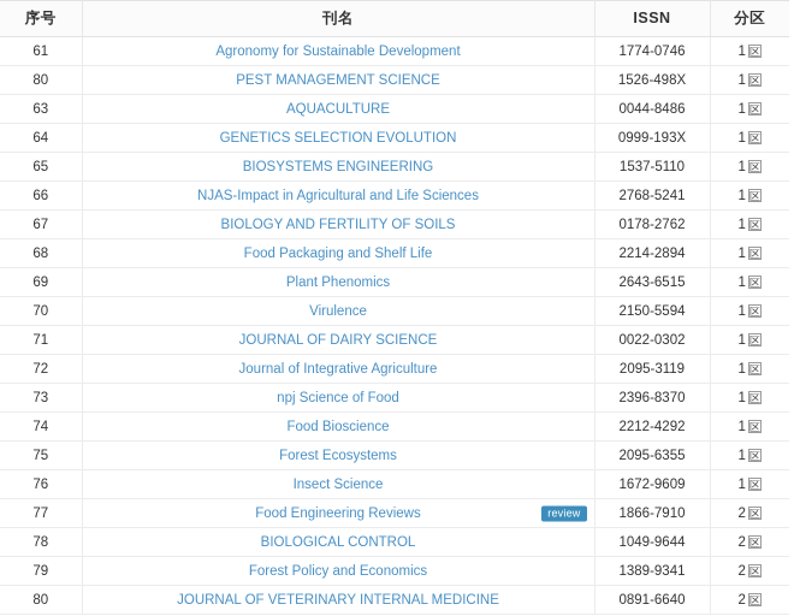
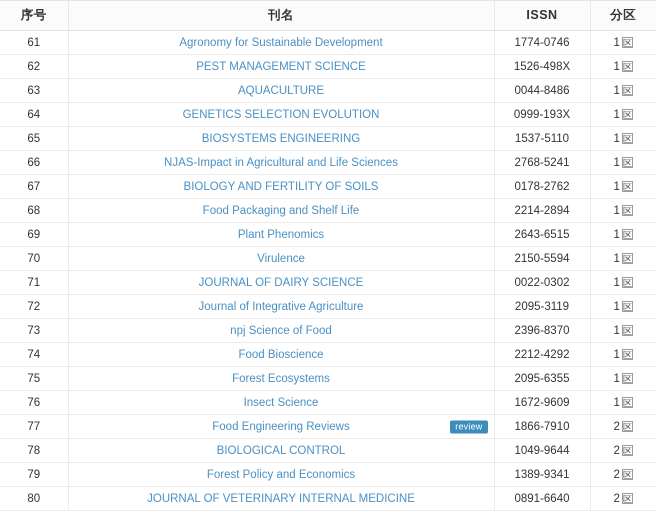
  序号	刊名	ISSN	分区
  61	Agronomy for Sustainable Development	1774-0746	1 区
- 80	PEST MANAGEMENT SCIENCE	1526-498X	1 区
+ 62	PEST MANAGEMENT SCIENCE	1526-498X	1 区
  63	AQUACULTURE	0044-8486	1 区
  64	GENETICS SELECTION EVOLUTION	0999-193X	1 区
  65	BIOSYSTEMS ENGINEERING	1537-5110	1 区
  66	NJAS-Impact in Agricultural and Life Sciences	2768-5241	1 区
  67	BIOLOGY AND FERTILITY OF SOILS	0178-2762	1 区
  68	Food Packaging and Shelf Life	2214-2894	1 区
  69	Plant Phenomics	2643-6515	1 区
  70	Virulence	2150-5594	1 区
  71	JOURNAL OF DAIRY SCIENCE	0022-0302	1 区
  72	Journal of Integrative Agriculture	2095-3119	1 区
  73	npj Science of Food	2396-8370	1 区
  74	Food Bioscience	2212-4292	1 区
  75	Forest Ecosystems	2095-6355	1 区
  76	Insect Science	1672-9609	1 区
  77	Food Engineering Reviews review	1866-7910	2 区
  78	BIOLOGICAL CONTROL	1049-9644	2 区
  79	Forest Policy and Economics	1389-9341	2 区
  80	JOURNAL OF VETERINARY INTERNAL MEDICINE	0891-6640	2 区
